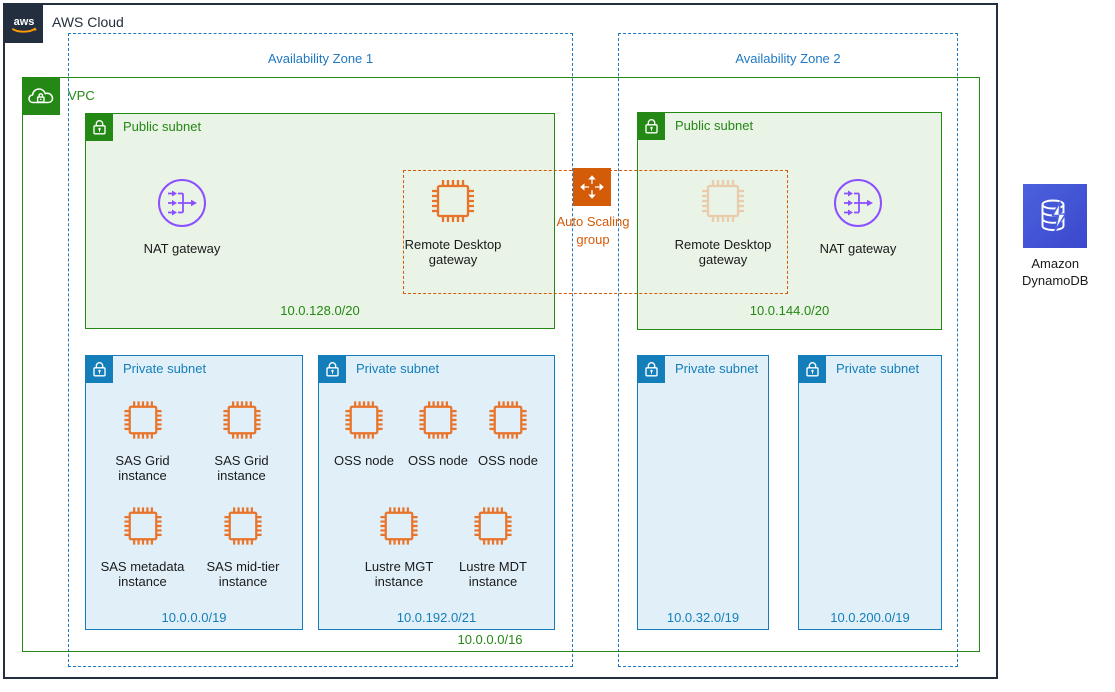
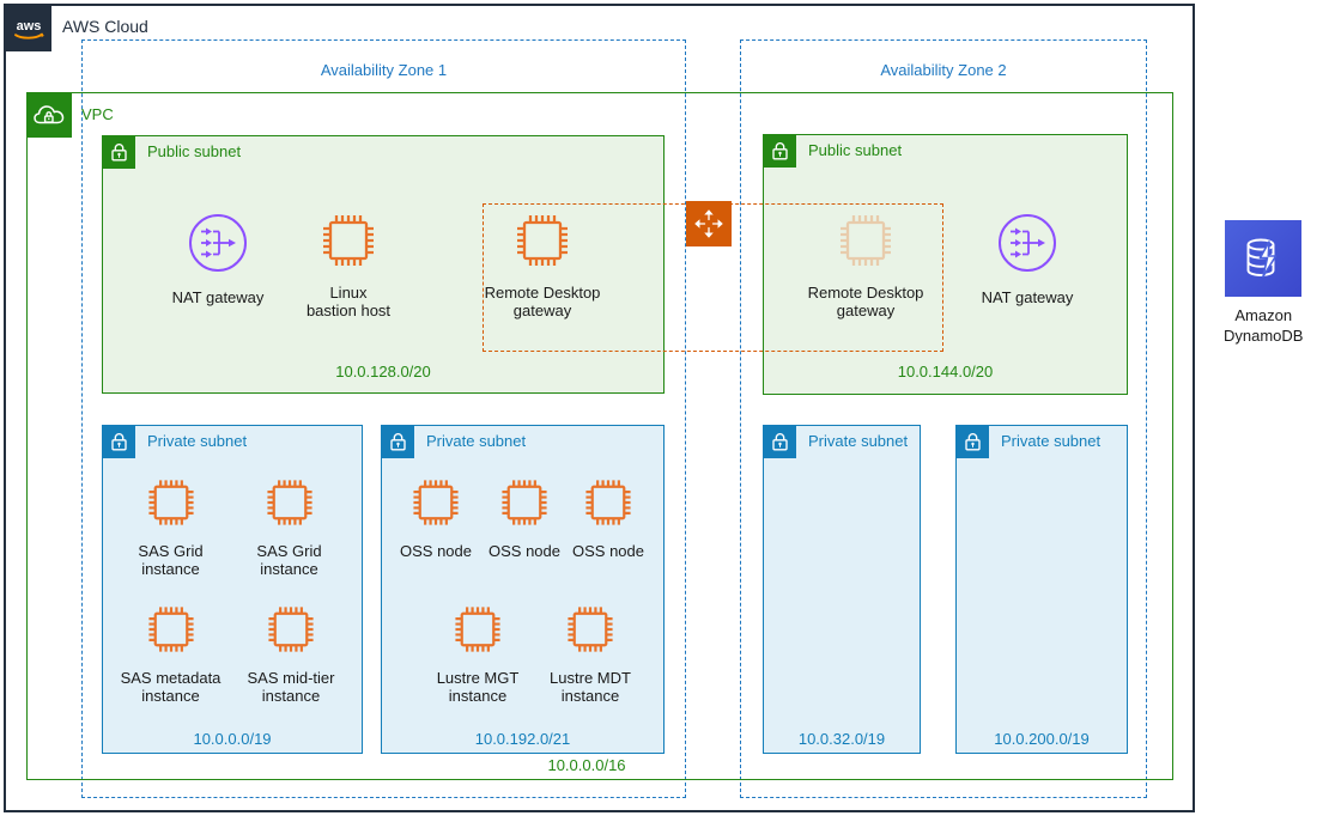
  aws
  AWS Cloud
  Availability Zone 1
  Availability Zone 2
  VPC
  10.0.0.0/16
  Public subnet
  NAT gateway
+ Linux
+ bastion host
  Remote Desktop
  gateway
  10.0.128.0/20
  Public subnet
  Remote Desktop
  gateway
  NAT gateway
  10.0.144.0/20
- Auto Scaling
- group
  Private subnet
  SAS Grid
  instance
  SAS Grid
  instance
  SAS metadata
  instance
  SAS mid-tier
  instance
  10.0.0.0/19
  Private subnet
  OSS node
  OSS node
  OSS node
  Lustre MGT
  instance
  Lustre MDT
  instance
  10.0.192.0/21
  Private subnet
  10.0.32.0/19
  Private subnet
  10.0.200.0/19
  Amazon
  DynamoDB
